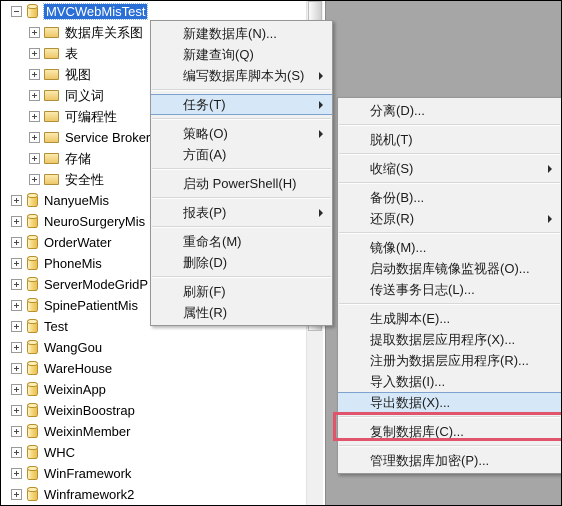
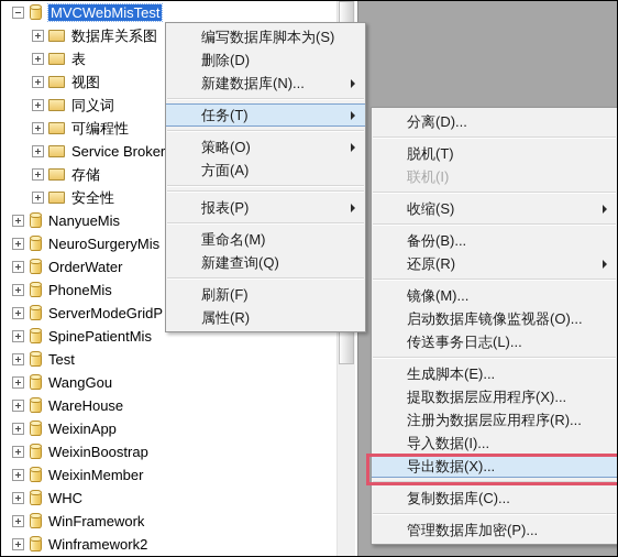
  MVCWebMisTest
  数据库关系图
  表
  视图
  同义词
  可编程性
  Service Broker
  存储
  安全性
  NanyueMis
  NeuroSurgeryMis
  OrderWater
  PhoneMis
  ServerModeGridP
  SpinePatientMis
  Test
  WangGou
  WareHouse
  WeixinApp
  WeixinBoostrap
  WeixinMember
  WHC
  WinFramework
  Winframework2
- 新建数据库(N)...
+ 编写数据库脚本为(S)
- 新建查询(Q)
+ 删除(D)
- 编写数据库脚本为(S)
+ 新建数据库(N)...
  任务(T)
  策略(O)
  方面(A)
- 启动 PowerShell(H)
  报表(P)
  重命名(M)
- 删除(D)
+ 新建查询(Q)
  刷新(F)
  属性(R)
  分离(D)...
  脱机(T)
+ 联机(I)
  收缩(S)
  备份(B)...
  还原(R)
  镜像(M)...
  启动数据库镜像监视器(O)...
  传送事务日志(L)...
  生成脚本(E)...
  提取数据层应用程序(X)...
  注册为数据层应用程序(R)...
  导入数据(I)...
  导出数据(X)...
  复制数据库(C)...
  管理数据库加密(P)...
